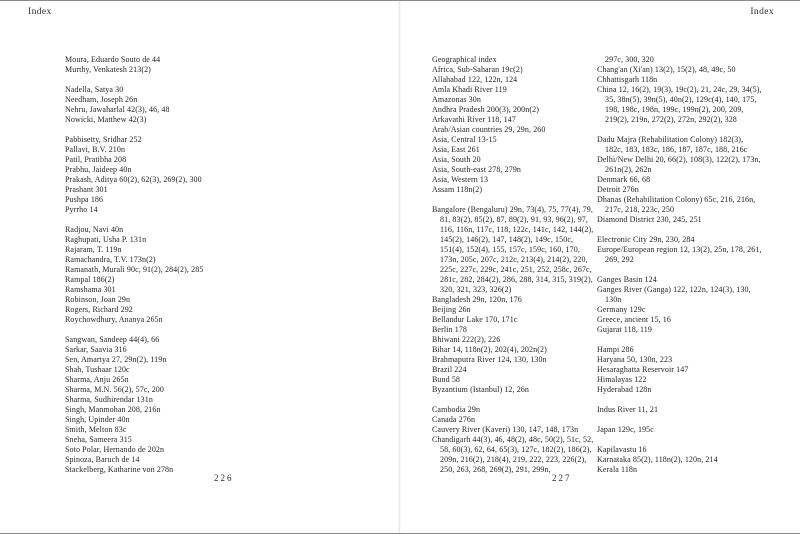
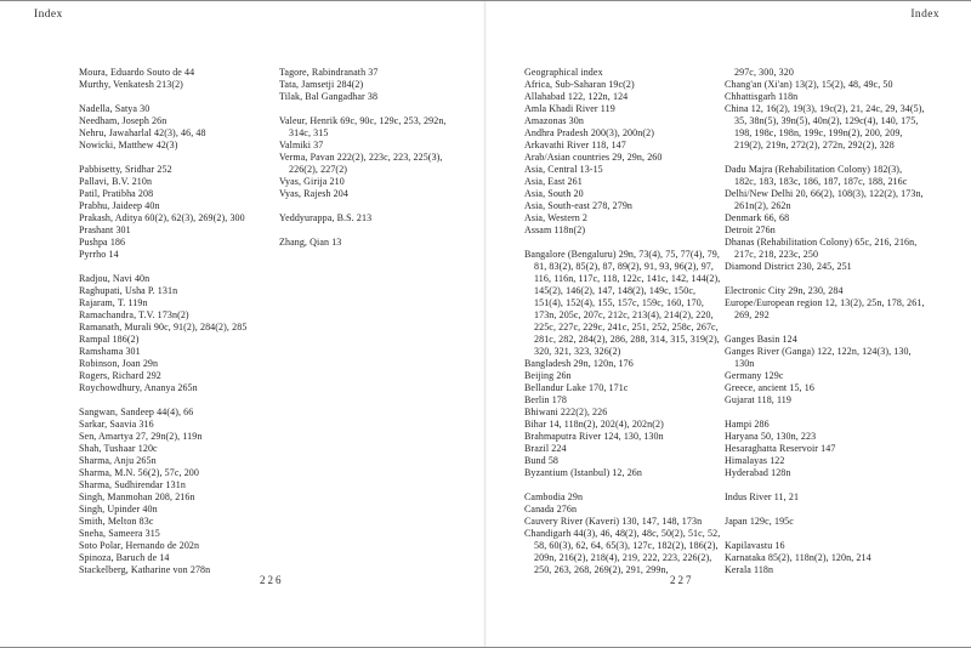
  Index
  Index
  Moura, Eduardo Souto de 44
  Murthy, Venkatesh 213(2)
  Nadella, Satya 30
  Needham, Joseph 26n
  Nehru, Jawaharlal 42(3), 46, 48
  Nowicki, Matthew 42(3)
  Pabbisetty, Sridhar 252
  Pallavi, B.V. 210n
  Patil, Pratibha 208
  Prabhu, Jaideep 40n
  Prakash, Aditya 60(2), 62(3), 269(2), 300
  Prashant 301
  Pushpa 186
  Pyrrho 14
  Radjou, Navi 40n
  Raghupati, Usha P. 131n
  Rajaram, T. 119n
  Ramachandra, T.V. 173n(2)
  Ramanath, Murali 90c, 91(2), 284(2), 285
  Rampal 186(2)
  Ramshama 301
  Robinson, Joan 29n
  Rogers, Richard 292
  Roychowdhury, Ananya 265n
  Sangwan, Sandeep 44(4), 66
  Sarkar, Saavia 316
  Sen, Amartya 27, 29n(2), 119n
  Shah, Tushaar 120c
  Sharma, Anju 265n
  Sharma, M.N. 56(2), 57c, 200
  Sharma, Sudhirendar 131n
  Singh, Manmohan 208, 216n
  Singh, Upinder 40n
  Smith, Melton 83c
  Sneha, Sameera 315
  Soto Polar, Hernando de 202n
  Spinoza, Baruch de 14
  Stackelberg, Katharine von 278n
+ Tagore, Rabindranath 37
+ Tata, Jamsetji 284(2)
+ Tilak, Bal Gangadhar 38
+ Valeur, Henrik 69c, 90c, 129c, 253, 292n, 314c, 315
+ Valmiki 37
+ Verma, Pavan 222(2), 223c, 223, 225(3), 226(2), 227(2)
+ Vyas, Girija 210
+ Vyas, Rajesh 204
+ Yeddyurappa, B.S. 213
+ Zhang, Qian 13
  Geographical index
  Africa, Sub-Saharan 19c(2)
  Allahabad 122, 122n, 124
  Amla Khadi River 119
  Amazonas 30n
  Andhra Pradesh 200(3), 200n(2)
  Arkavathi River 118, 147
  Arab/Asian countries 29, 29n, 260
  Asia, Central 13-15
  Asia, East 261
  Asia, South 20
  Asia, South-east 278, 279n
- Asia, Western 13
+ Asia, Western 2
  Assam 118n(2)
  Bangalore (Bengaluru) 29n, 73(4), 75, 77(4), 79, 81, 83(2), 85(2), 87, 89(2), 91, 93, 96(2), 97, 116, 116n, 117c, 118, 122c, 141c, 142, 144(2), 145(2), 146(2), 147, 148(2), 149c, 150c, 151(4), 152(4), 155, 157c, 159c, 160, 170, 173n, 205c, 207c, 212c, 213(4), 214(2), 220, 225c, 227c, 229c, 241c, 251, 252, 258c, 267c, 281c, 282, 284(2), 286, 288, 314, 315, 319(2), 320, 321, 323, 326(2)
  Bangladesh 29n, 120n, 176
  Beijing 26n
  Bellandur Lake 170, 171c
  Berlin 178
  Bhiwani 222(2), 226
  Bihar 14, 118n(2), 202(4), 202n(2)
  Brahmaputra River 124, 130, 130n
  Brazil 224
  Bund 58
  Byzantium (Istanbul) 12, 26n
  Cambodia 29n
  Canada 276n
  Cauvery River (Kaveri) 130, 147, 148, 173n
  Chandigarh 44(3), 46, 48(2), 48c, 50(2), 51c, 52, 58, 60(3), 62, 64, 65(3), 127c, 182(2), 186(2), 209n, 216(2), 218(4), 219, 222, 223, 226(2), 250, 263, 268, 269(2), 291, 299n,
  297c, 300, 320
  Chang'an (Xi'an) 13(2), 15(2), 48, 49c, 50
  Chhattisgarh 118n
  China 12, 16(2), 19(3), 19c(2), 21, 24c, 29, 34(5), 35, 38n(5), 39n(5), 40n(2), 129c(4), 140, 175, 198, 198c, 198n, 199c, 199n(2), 200, 209, 219(2), 219n, 272(2), 272n, 292(2), 328
  Dadu Majra (Rehabilitation Colony) 182(3), 182c, 183, 183c, 186, 187, 187c, 188, 216c
  Delhi/New Delhi 20, 66(2), 108(3), 122(2), 173n, 261n(2), 262n
  Denmark 66, 68
  Detroit 276n
  Dhanas (Rehabilitation Colony) 65c, 216, 216n, 217c, 218, 223c, 250
  Diamond District 230, 245, 251
  Electronic City 29n, 230, 284
  Europe/European region 12, 13(2), 25n, 178, 261, 269, 292
  Ganges Basin 124
  Ganges River (Ganga) 122, 122n, 124(3), 130, 130n
  Germany 129c
  Greece, ancient 15, 16
  Gujarat 118, 119
  Hampi 286
  Haryana 50, 130n, 223
  Hesaraghatta Reservoir 147
  Himalayas 122
  Hyderabad 128n
  Indus River 11, 21
  Japan 129c, 195c
  Kapilavastu 16
  Karnataka 85(2), 118n(2), 120n, 214
  Kerala 118n
  226
  227
